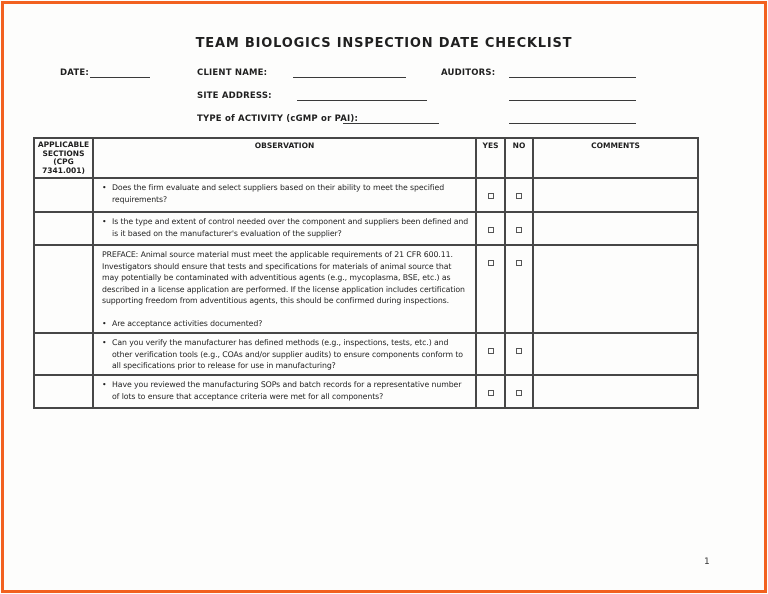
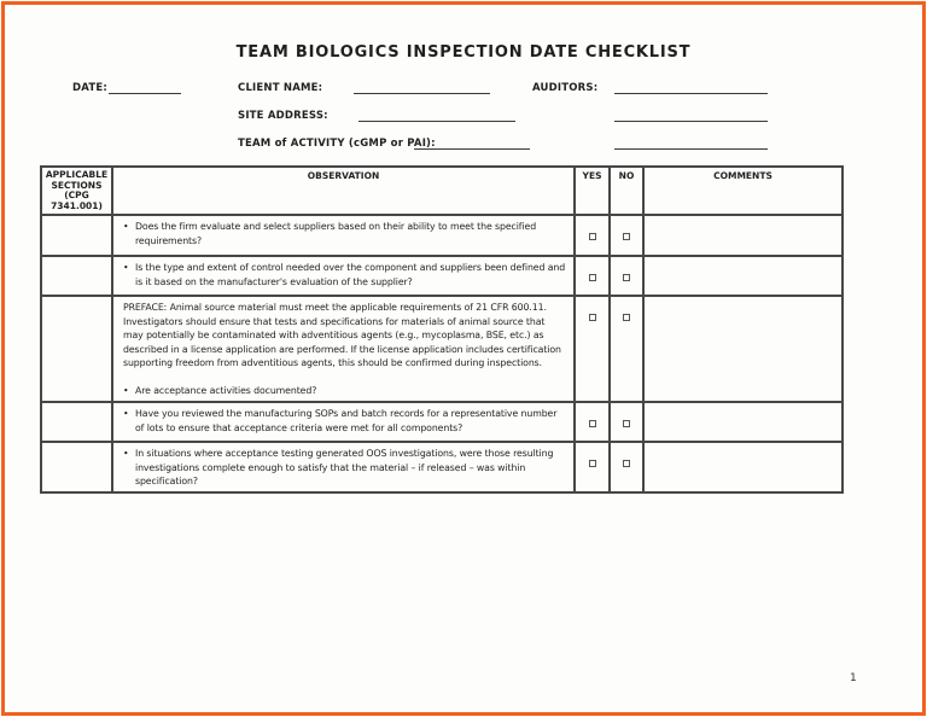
  TEAM BIOLOGICS INSPECTION DATE CHECKLIST
  DATE:
  CLIENT NAME:
  AUDITORS:
  SITE ADDRESS:
- TYPE of ACTIVITY (cGMP or PAI):
+ TEAM of ACTIVITY (cGMP or PAI):
  APPLICABLE SECTIONS (CPG 7341.001)	OBSERVATION	YES	NO	COMMENTS
  	• Does the firm evaluate and select suppliers based on their ability to meet the specified requirements?
  	• Is the type and extent of control needed over the component and suppliers been defined and is it based on the manufacturer's evaluation of the supplier?
  	PREFACE: Animal source material must meet the applicable requirements of 21 CFR 600.11. Investigators should ensure that tests and specifications for materials of animal source that may potentially be contaminated with adventitious agents (e.g., mycoplasma, BSE, etc.) as described in a license application are performed. If the license application includes certification supporting freedom from adventitious agents, this should be confirmed during inspections. • Are acceptance activities documented?
- 	• Can you verify the manufacturer has defined methods (e.g., inspections, tests, etc.) and other verification tools (e.g., COAs and/or supplier audits) to ensure components conform to all specifications prior to release for use in manufacturing?
  	• Have you reviewed the manufacturing SOPs and batch records for a representative number of lots to ensure that acceptance criteria were met for all components?
+ 	• In situations where acceptance testing generated OOS investigations, were those resulting investigations complete enough to satisfy that the material – if released – was within specification?
  1
